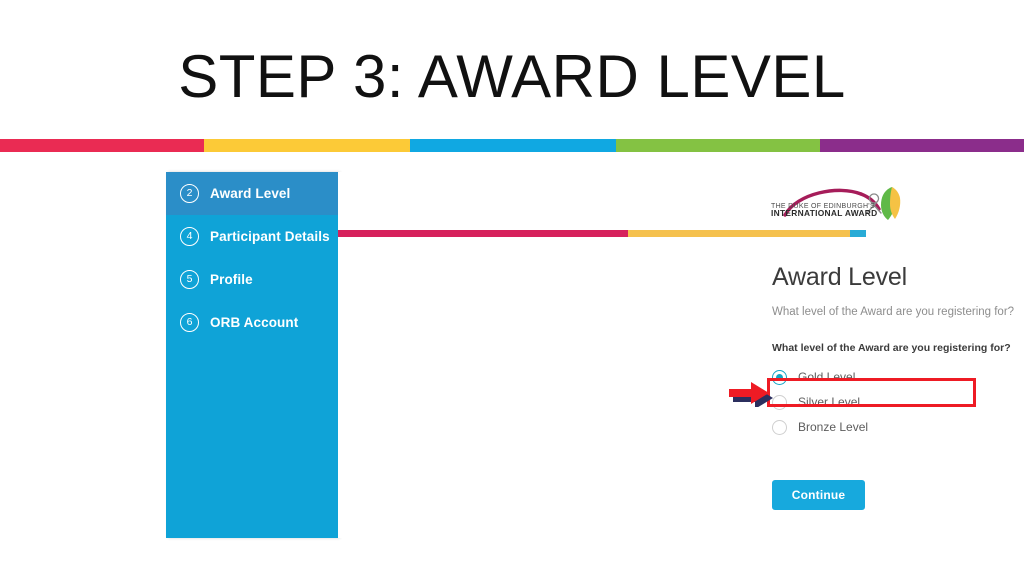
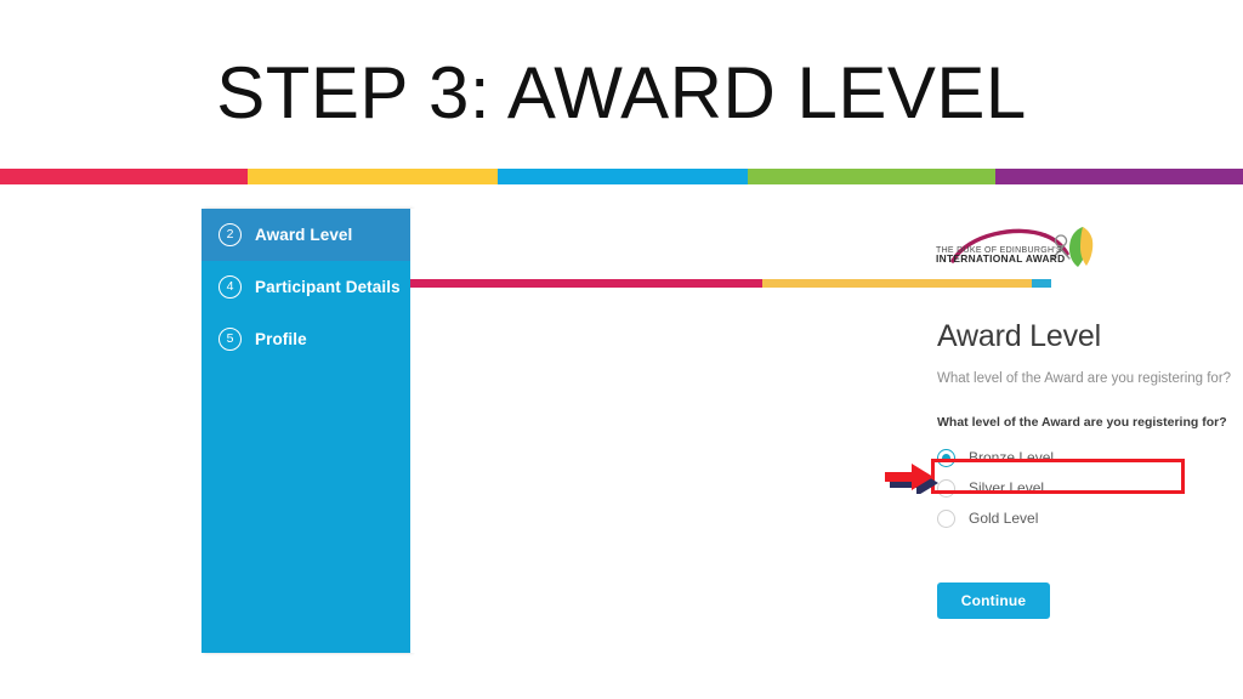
  STEP 3: AWARD LEVEL
  2
  Award Level
  4
  Participant Details
  5
  Profile
- 6
- ORB Account
  INTERNATIONAL AWARD
  Award Level
  What level of the Award are you registering for?
  What level of the Award are you registering for?
- Gold Level
+ Bronze Level
  Silver Level
- Bronze Level
+ Gold Level
  Continue
